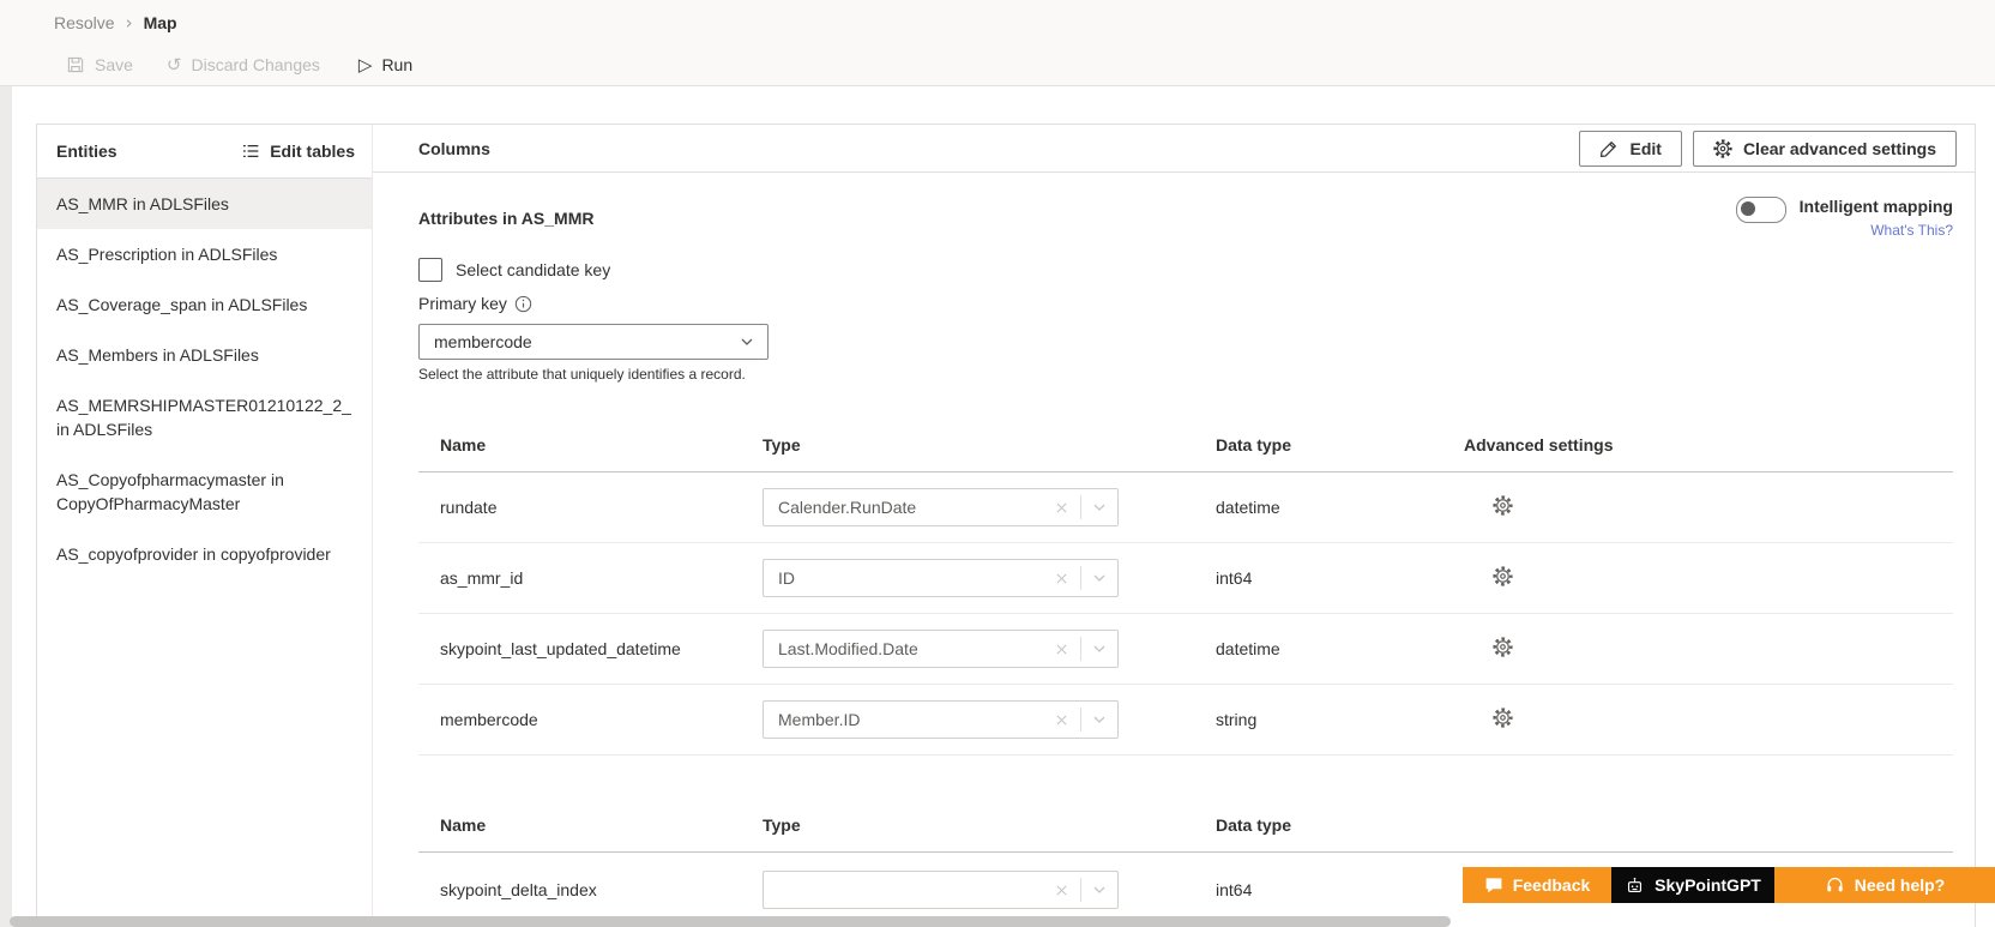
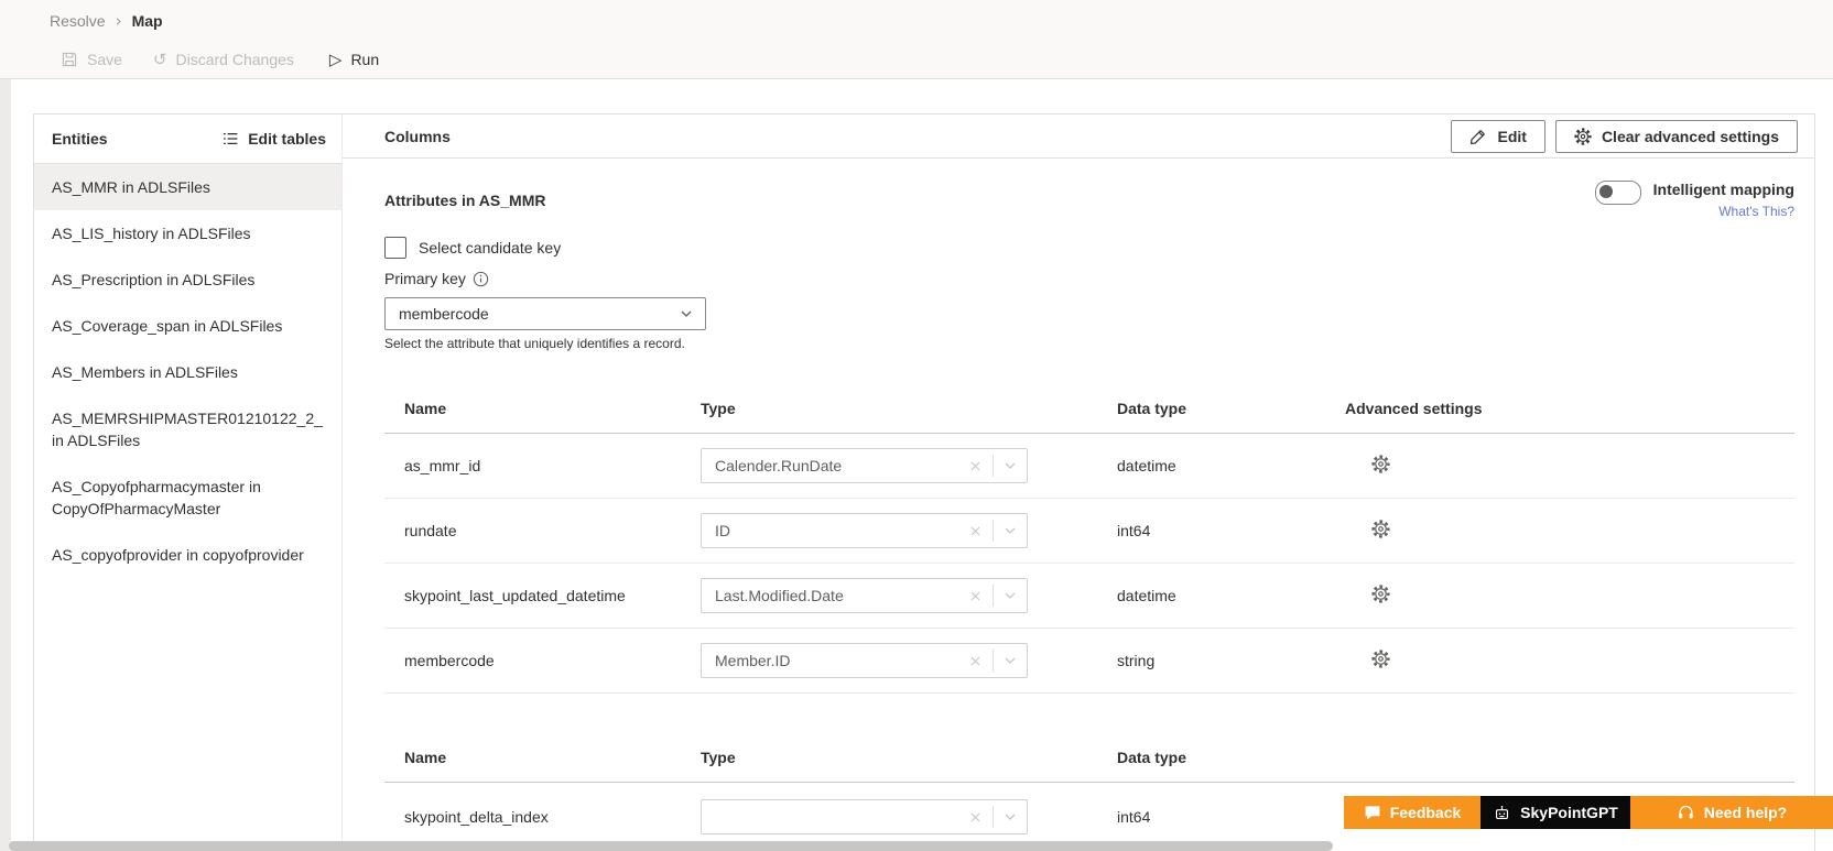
  Resolve
  ›
  Map
  Save
  ↺
  Discard Changes
  ▷
  Run
  Entities
  Edit tables
  AS_MMR in ADLSFiles
+ AS_LIS_history in ADLSFiles
  AS_Prescription in ADLSFiles
  AS_Coverage_span in ADLSFiles
  AS_Members in ADLSFiles
  AS_MEMRSHIPMASTER01210122_2_ in ADLSFiles
  AS_Copyofpharmacymaster in CopyOfPharmacyMaster
  AS_copyofprovider in copyofprovider
  Columns
  Edit
  Clear advanced settings
  Attributes in AS_MMR
  Intelligent mapping
  What's This?
  Select candidate key
  Primary key
  membercode
  Select the attribute that uniquely identifies a record.
  Name
  Type
  Data type
  Advanced settings
- rundate
+ as_mmr_id
  Calender.RunDate
  datetime
- as_mmr_id
+ rundate
  ID
  int64
  skypoint_last_updated_datetime
  Last.Modified.Date
  datetime
  membercode
  Member.ID
  string
  Name
  Type
  Data type
  skypoint_delta_index
  int64
  Feedback
  SkyPointGPT
  Need help?
